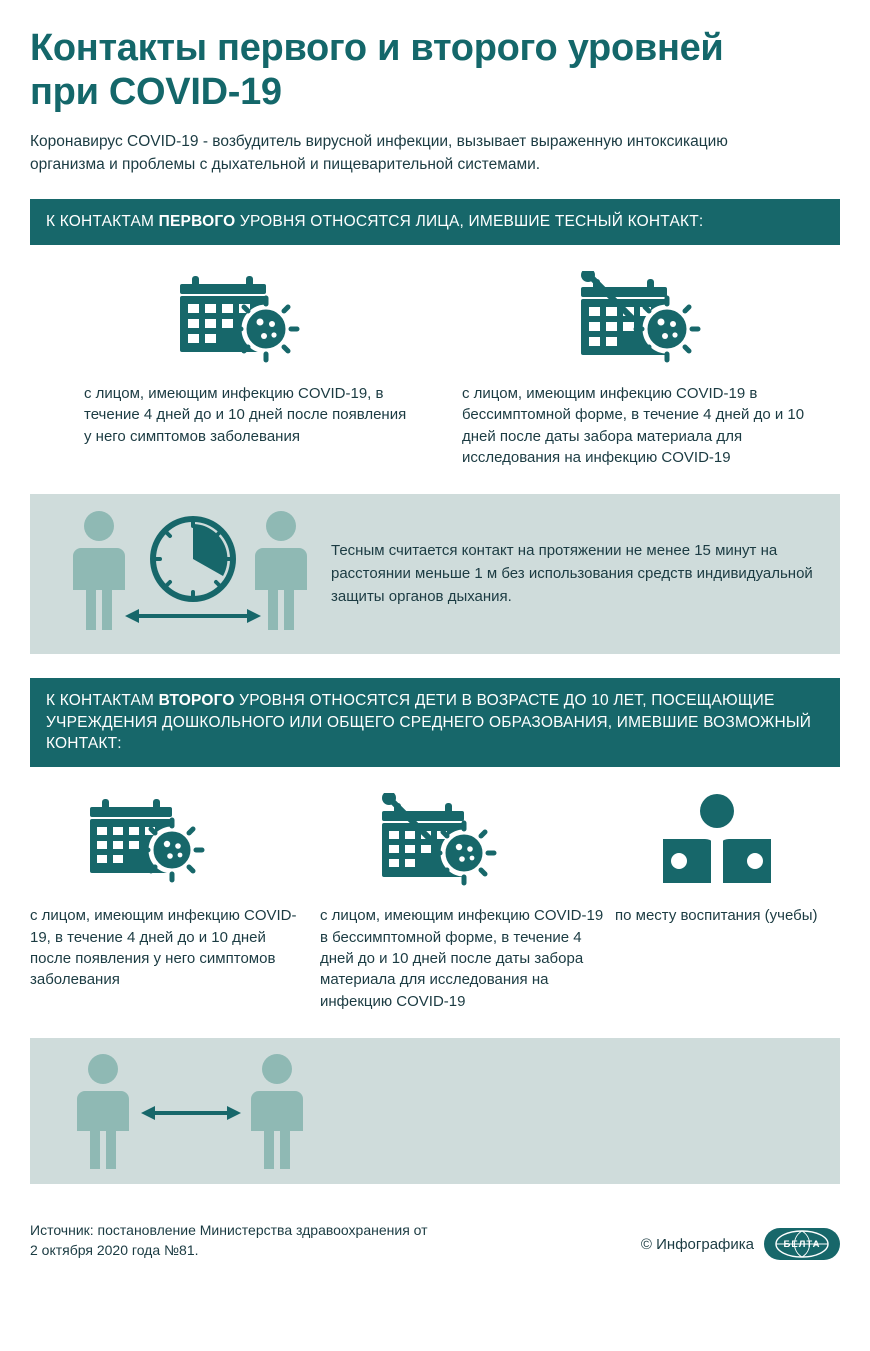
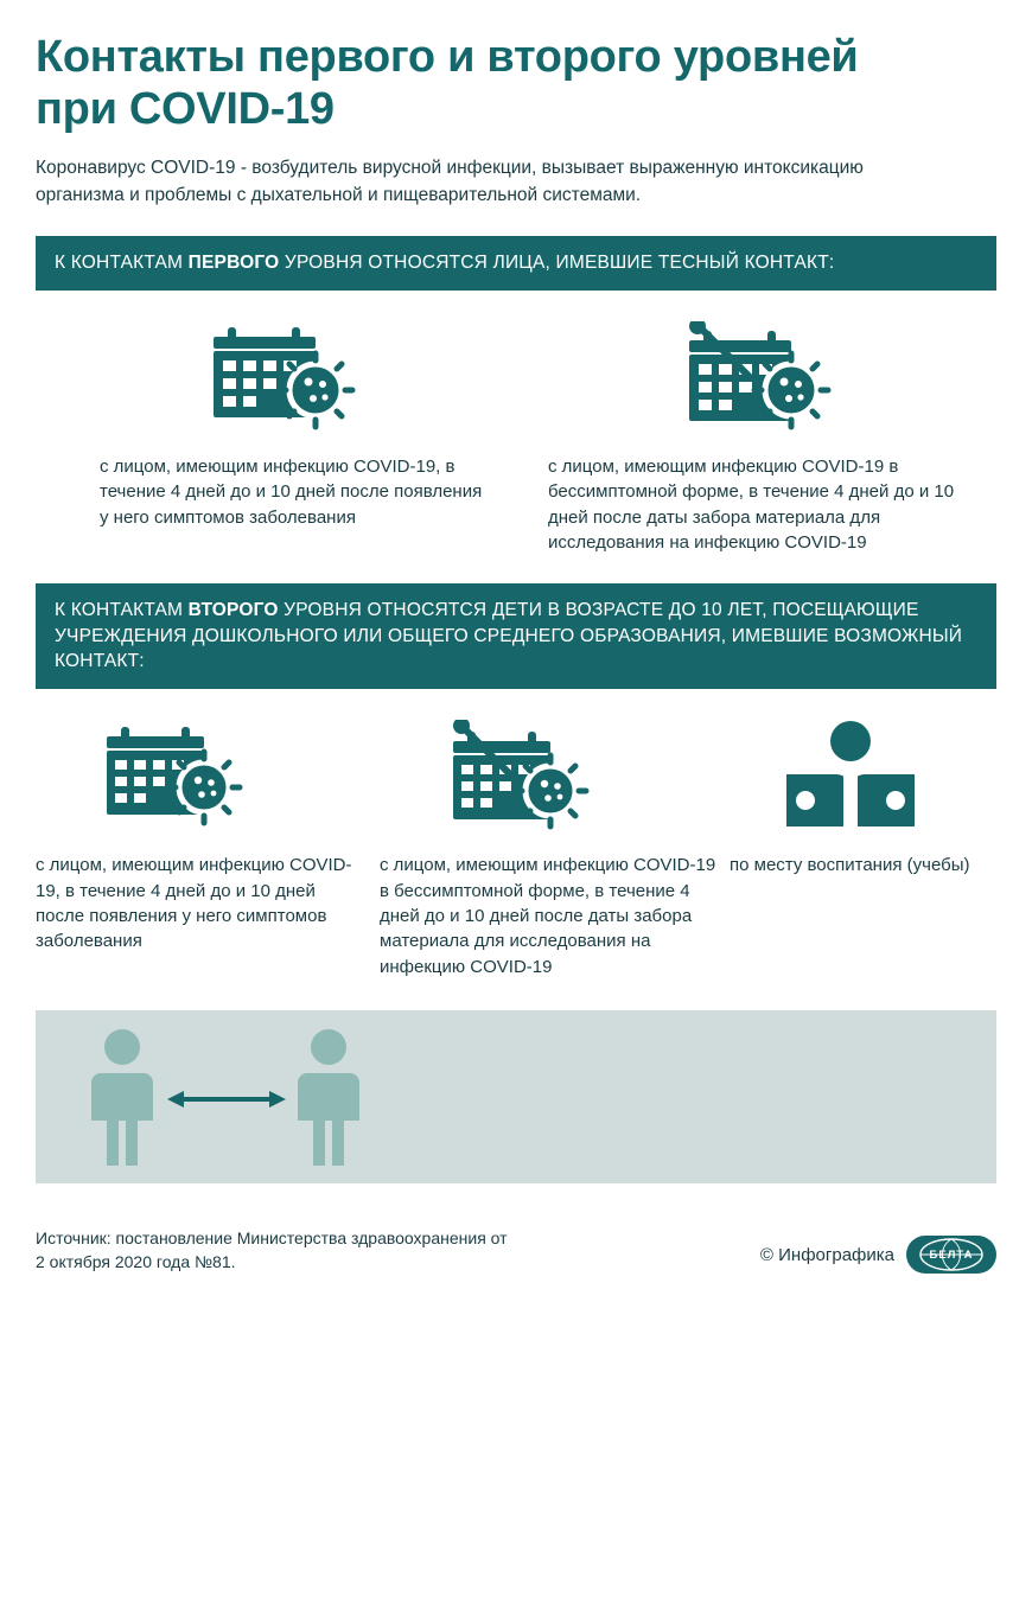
  Контакты первого и второго уровней при COVID-19
  Коронавирус COVID-19 - возбудитель вирусной инфекции, вызывает выраженную интоксикацию организма и проблемы с дыхательной и пищеварительной системами.
  К КОНТАКТАМ ПЕРВОГО УРОВНЯ ОТНОСЯТСЯ ЛИЦА, ИМЕВШИЕ ТЕСНЫЙ КОНТАКТ:
  с лицом, имеющим инфекцию COVID-19, в течение 4 дней до и 10 дней после появления у него симптомов заболевания
  с лицом, имеющим инфекцию COVID-19 в бессимптомной форме, в течение 4 дней до и 10 дней после даты забора материала для исследования на инфекцию COVID-19
- Тесным считается контакт на протяжении не менее 15 минут на расстоянии меньше 1 м без использования средств индивидуальной защиты органов дыхания.
  К КОНТАКТАМ ВТОРОГО УРОВНЯ ОТНОСЯТСЯ ДЕТИ В ВОЗРАСТЕ ДО 10 ЛЕТ, ПОСЕЩАЮЩИЕ УЧРЕЖДЕНИЯ ДОШКОЛЬНОГО ИЛИ ОБЩЕГО СРЕДНЕГО ОБРАЗОВАНИЯ, ИМЕВШИЕ ВОЗМОЖНЫЙ КОНТАКТ:
  с лицом, имеющим инфекцию COVID-19, в течение 4 дней до и 10 дней после появления у него симптомов заболевания
  с лицом, имеющим инфекцию COVID-19 в бессимптомной форме, в течение 4 дней до и 10 дней после даты забора материала для исследования на инфекцию COVID-19
  по месту воспитания (учебы)
  Источник: постановление Министерства здравоохранения от 2 октября 2020 года №81.
  © Инфографика
  БЕЛТА
